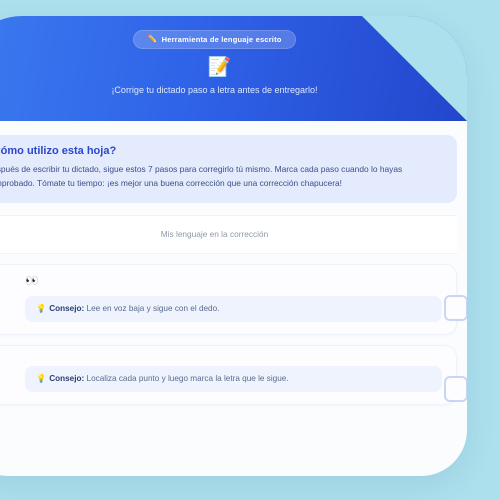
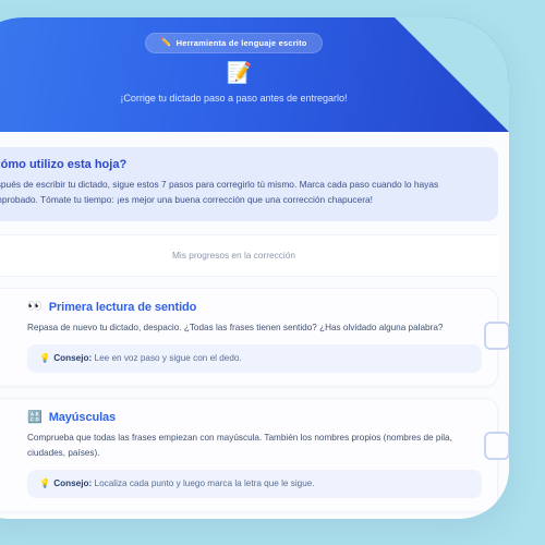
  ✏️
  Herramienta de lenguaje escrito
  📝
- ¡Corrige tu dictado paso a letra antes de entregarlo!
+ ¡Corrige tu dictado paso a paso antes de entregarlo!
  ómo utilizo esta hoja?
  pués de escribir tu dictado, sigue estos 7 pasos para corregirlo tú mismo. Marca cada paso cuando lo hayas probado. Tómate tu tiempo: ¡es mejor una buena corrección que una corrección chapucera!
- Mis lenguaje en la corrección
+ Mis progresos en la corrección
  👀
+ Primera lectura de sentido
+ Repasa de nuevo tu dictado, despacio. ¿Todas las frases tienen sentido? ¿Has olvidado alguna palabra?
- 💡 Consejo: Lee en voz baja y sigue con el dedo.
+ 💡 Consejo: Lee en voz paso y sigue con el dedo.
+ 🔠
+ Mayúsculas
+ Comprueba que todas las frases empiezan con mayúscula. También los nombres propios (nombres de pila, ciudades, países).
  💡 Consejo: Localiza cada punto y luego marca la letra que le sigue.
